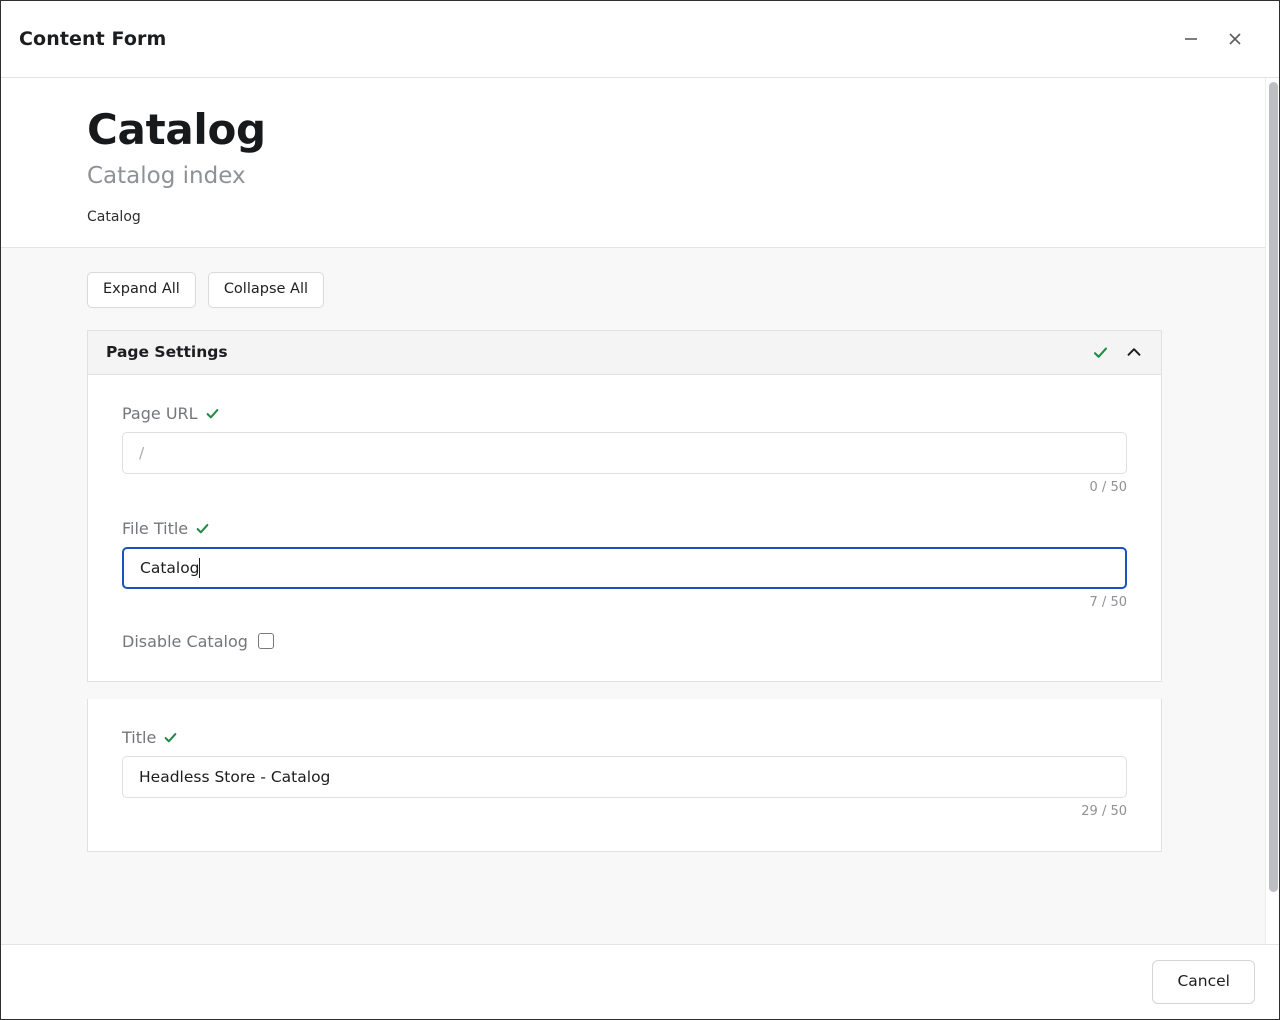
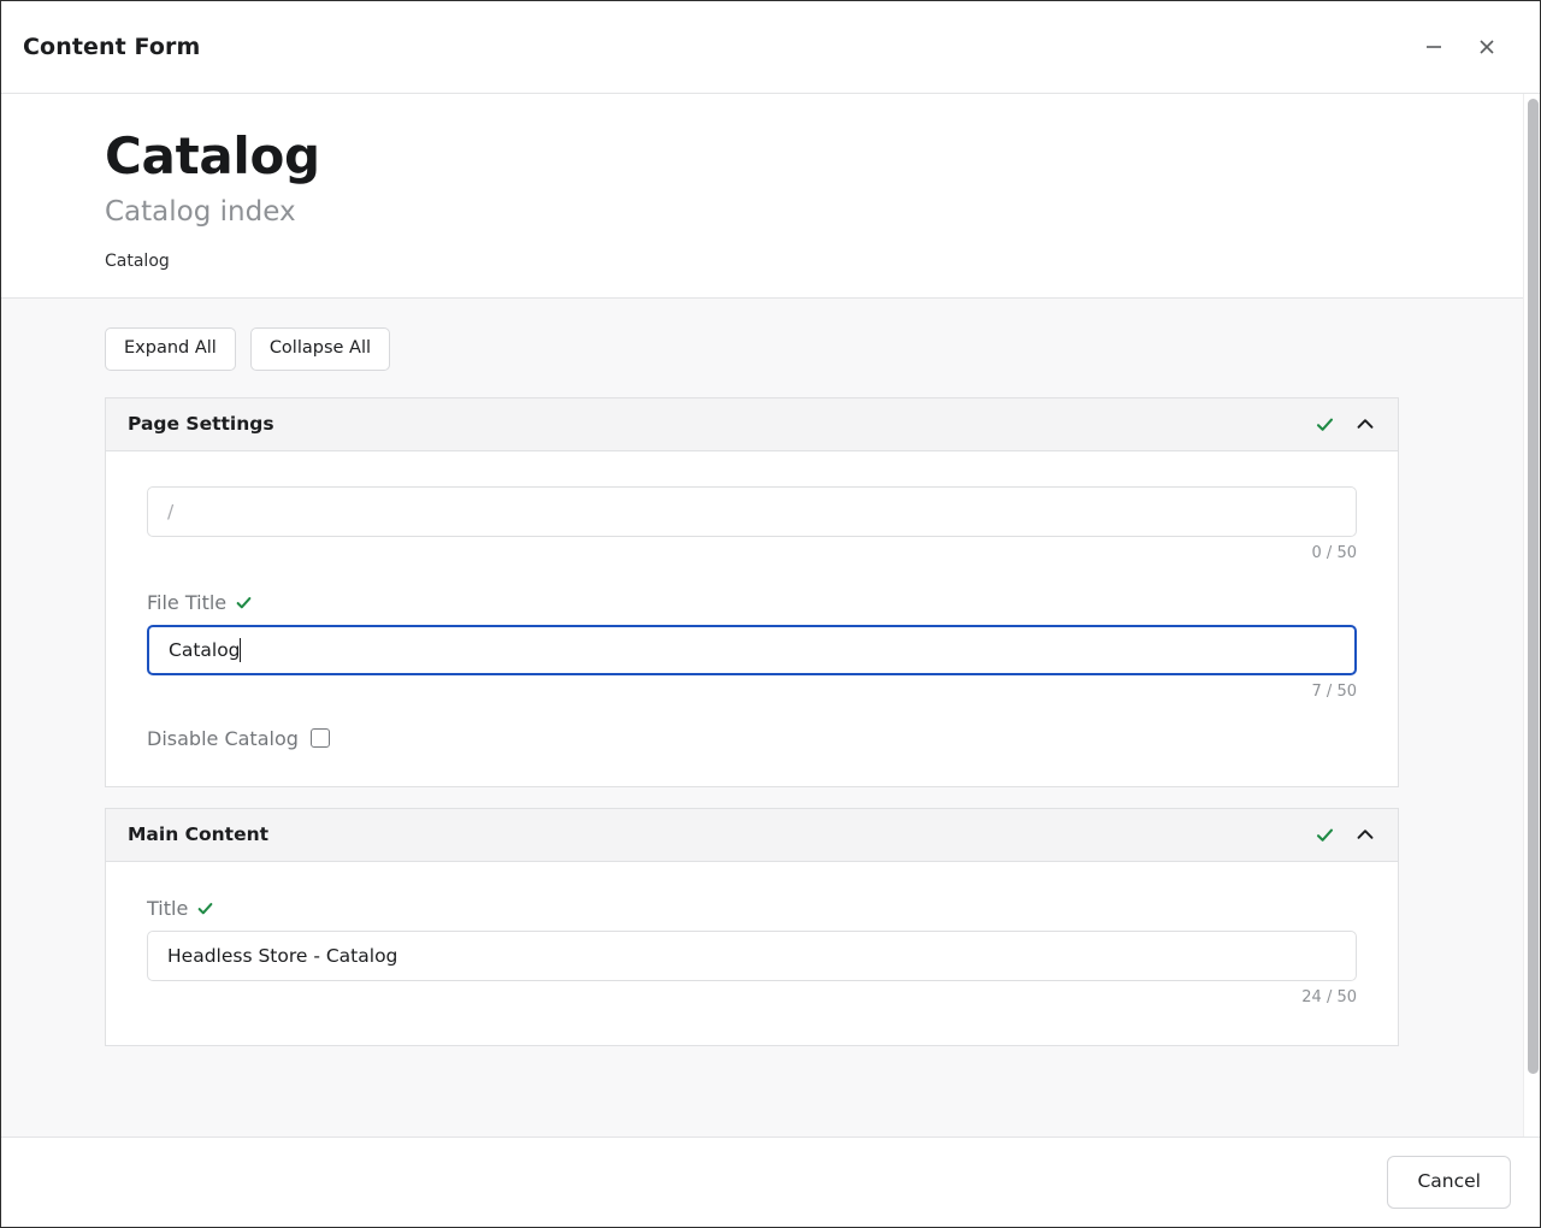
  Content Form
  Catalog
  Catalog index
  Catalog
  Expand All
  Collapse All
  Page Settings
- Page URL
  /
  0 / 50
  File Title
  Catalog
  7 / 50
  Disable Catalog
+ Main Content
  Title
  Headless Store - Catalog
- 29 / 50
+ 24 / 50
  Cancel
